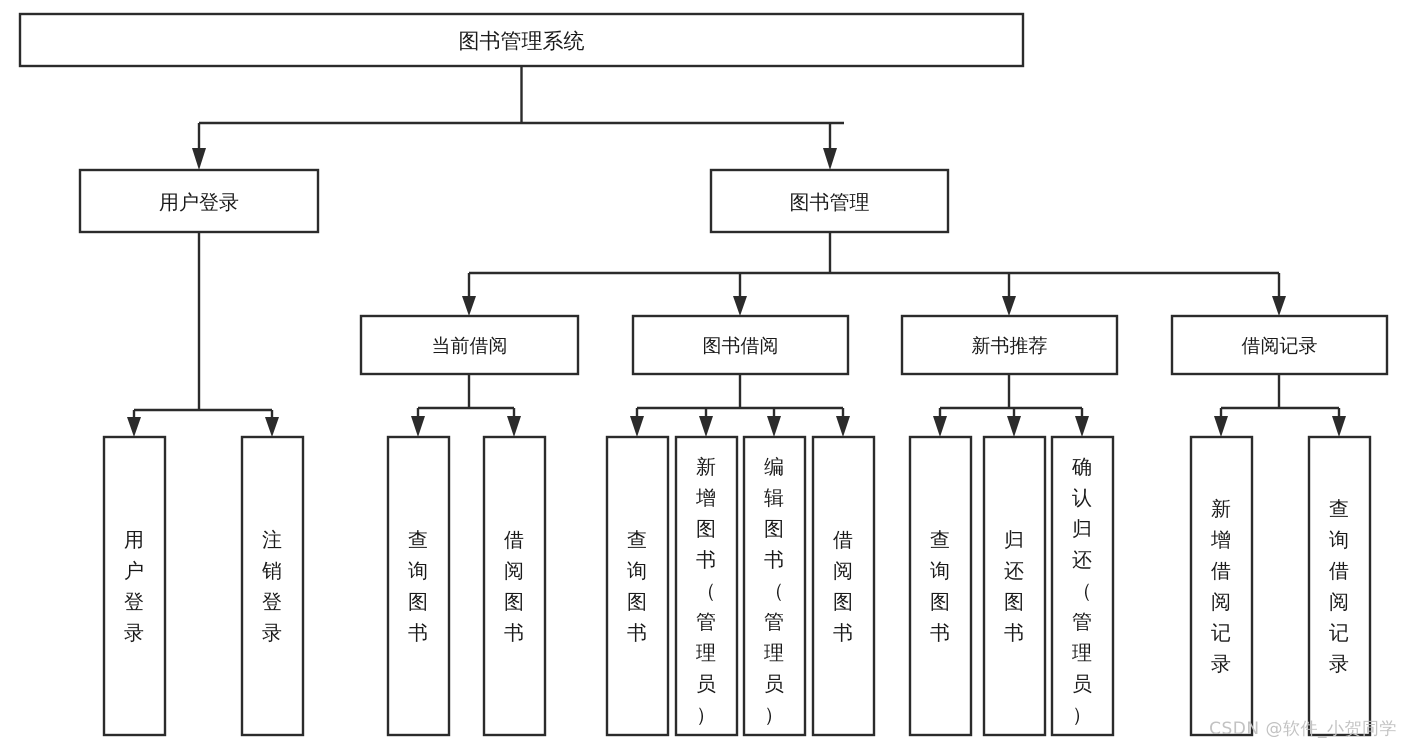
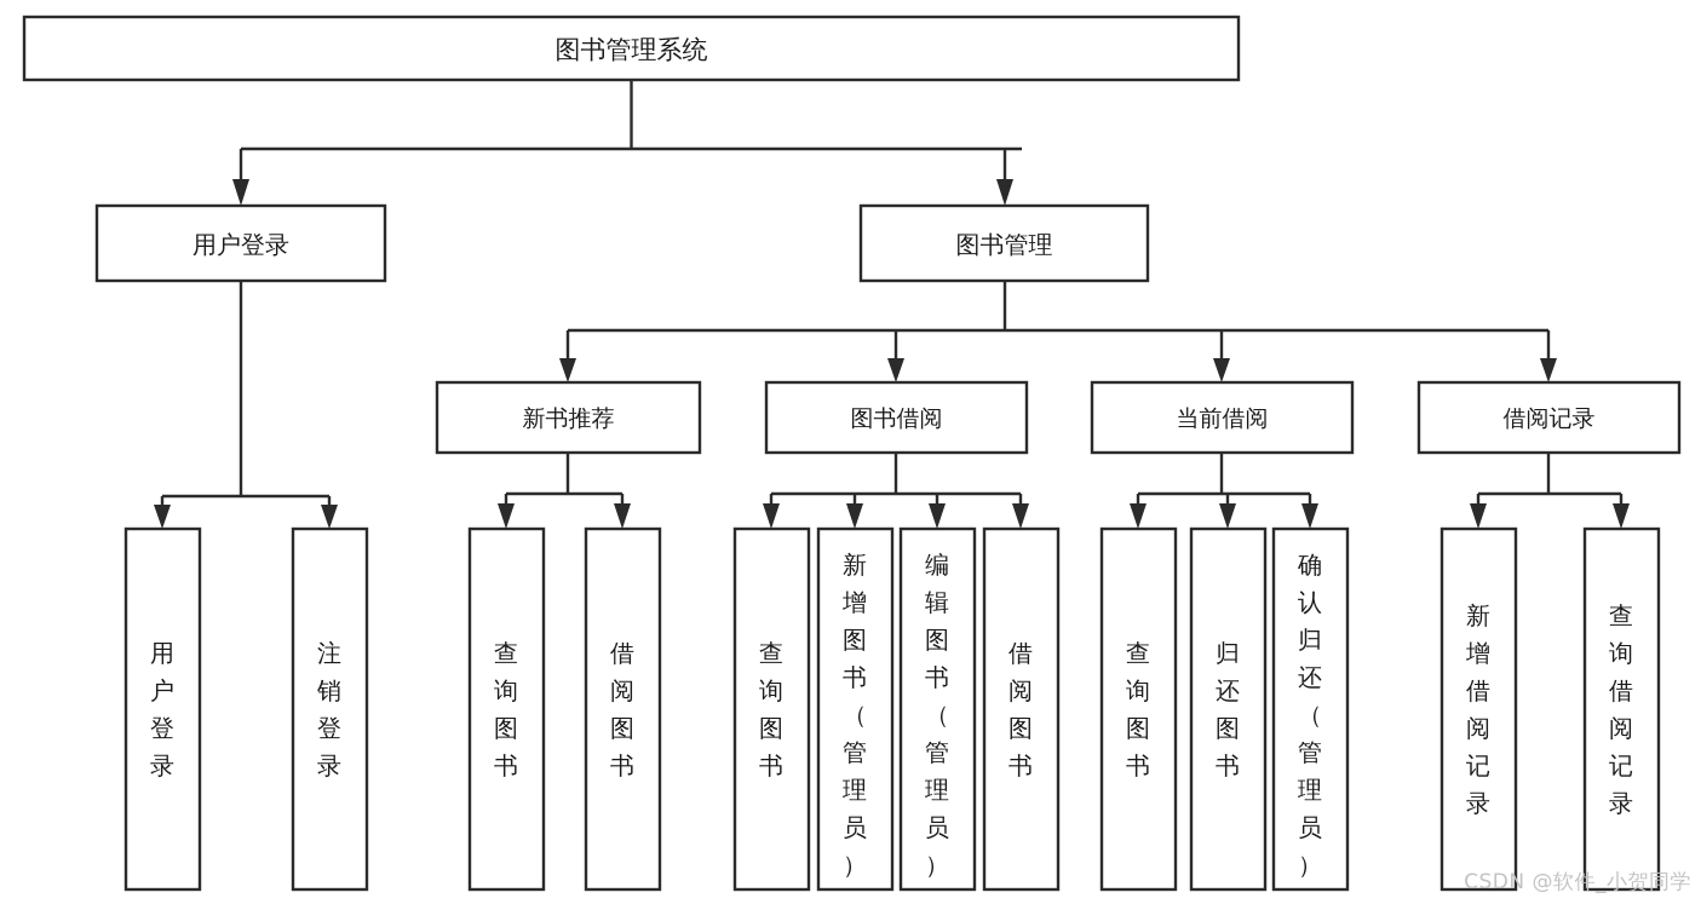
  图书管理系统
  用户登录
  图书管理
- 当前借阅
+ 新书推荐
  图书借阅
- 新书推荐
+ 当前借阅
  借阅记录
  用户登录
  注销登录
  查询图书
  借阅图书
  查询图书
  新增图书（管理员）
  编辑图书（管理员）
  借阅图书
  查询图书
  归还图书
  确认归还（管理员）
  新增借阅记录
  查询借阅记录
  CSDN @软件_小贺同学
